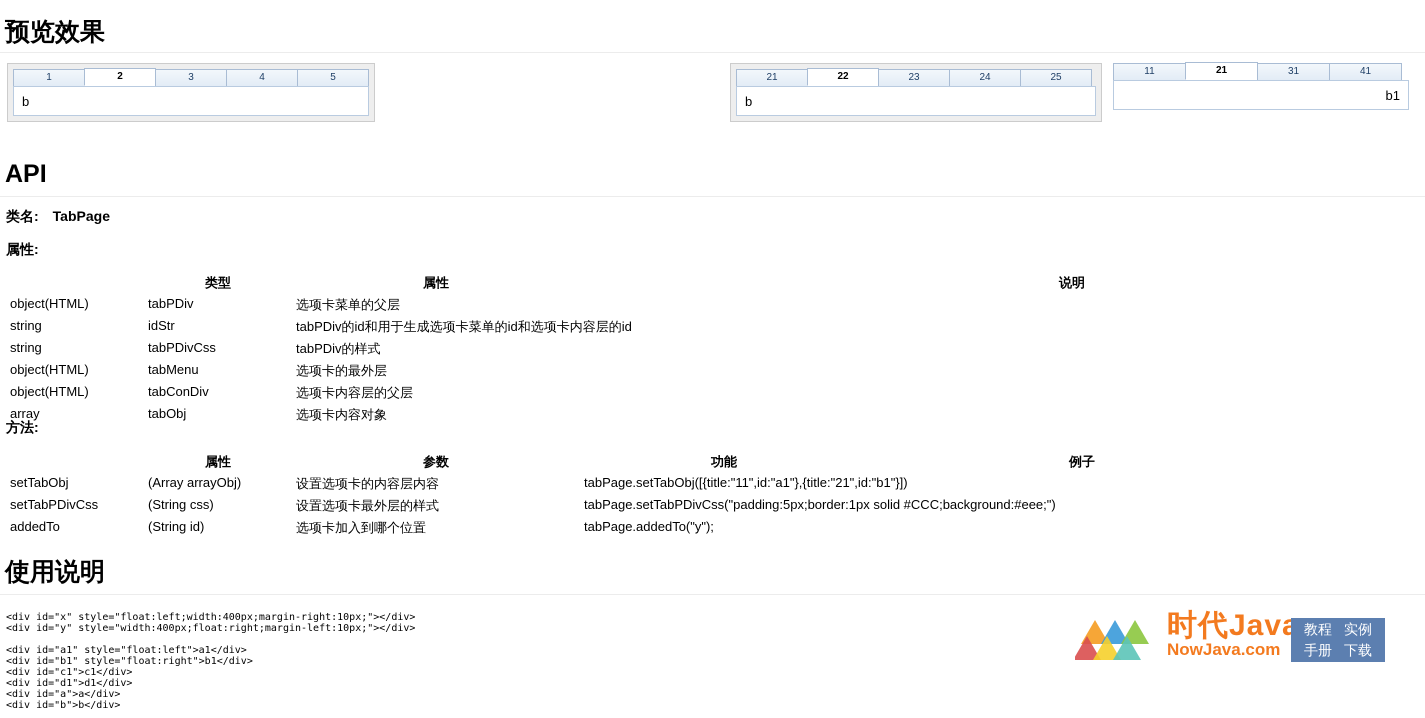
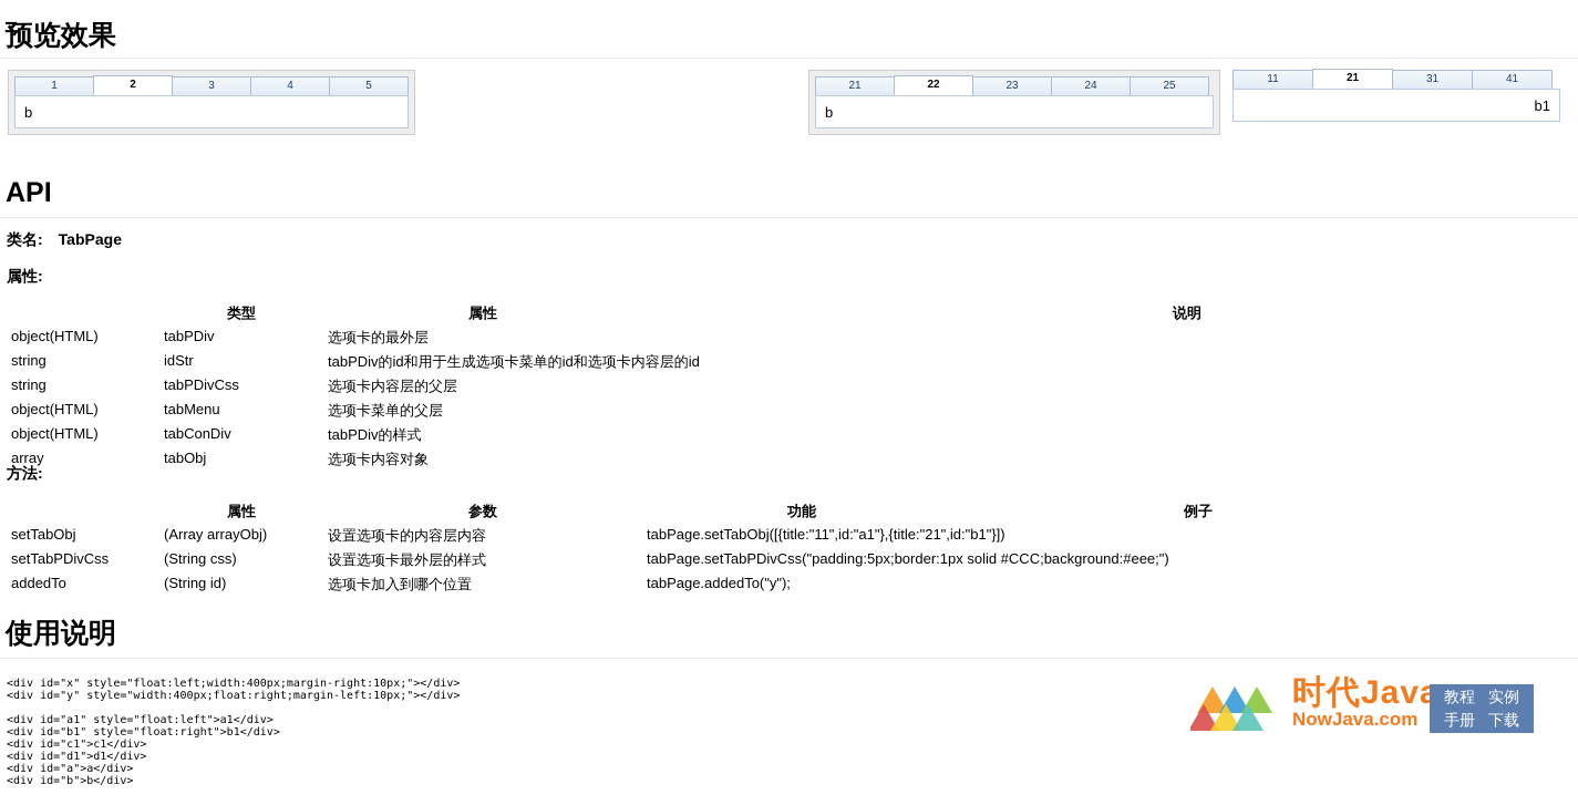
  预览效果
  1
  2
  3
  4
  5
  b
  21
  22
  23
  24
  25
  b
  11
  21
  31
  41
  b1
  API
  类名: TabPage
  属性:
  	类型	属性		说明
- object(HTML)	tabPDiv	选项卡菜单的父层
+ object(HTML)	tabPDiv	选项卡的最外层
  string	idStr	tabPDiv的id和用于生成选项卡菜单的id和选项卡内容层的id
- string	tabPDivCss	tabPDiv的样式
+ string	tabPDivCss	选项卡内容层的父层
- object(HTML)	tabMenu	选项卡的最外层
+ object(HTML)	tabMenu	选项卡菜单的父层
- object(HTML)	tabConDiv	选项卡内容层的父层
+ object(HTML)	tabConDiv	tabPDiv的样式
  array	tabObj	选项卡内容对象
  方法:
  	属性	参数	功能	例子
  setTabObj	(Array arrayObj)	设置选项卡的内容层内容	tabPage.setTabObj([{title:"11",id:"a1"},{title:"21",id:"b1"}])
  setTabPDivCss	(String css)	设置选项卡最外层的样式	tabPage.setTabPDivCss("padding:5px;border:1px solid #CCC;background:#eee;")
  addedTo	(String id)	选项卡加入到哪个位置	tabPage.addedTo("y");
  使用说明
  <div id="x" style="float:left;width:400px;margin-right:10px;"></div>
  <div id="y" style="width:400px;float:right;margin-left:10px;"></div>
  <div id="a1" style="float:left">a1</div>
  <div id="b1" style="float:right">b1</div>
  <div id="c1">c1</div>
  <div id="d1">d1</div>
  <div id="a">a</div>
  <div id="b">b</div>
  时代Jav
  NowJava.com
  教程 实例手册 下载
